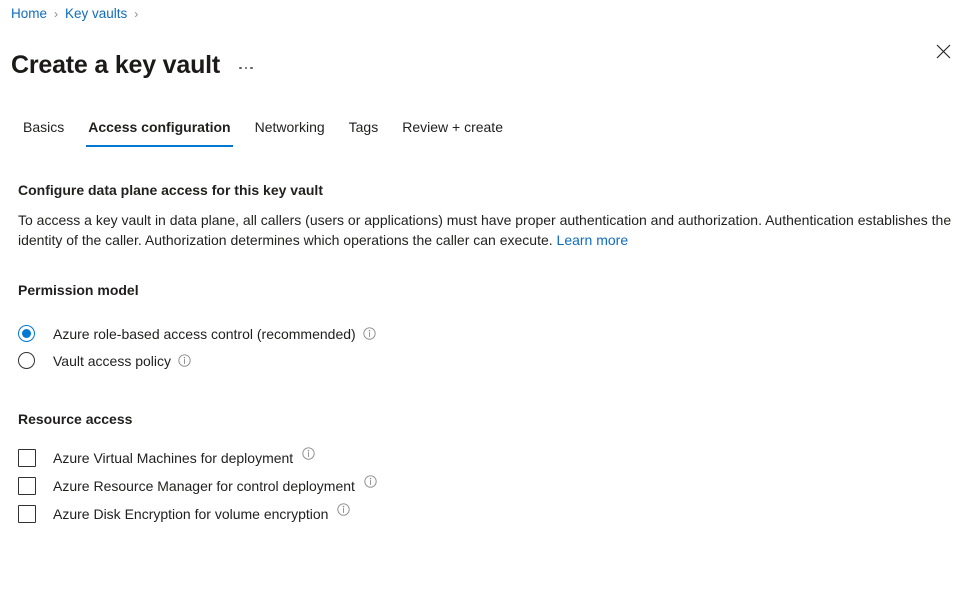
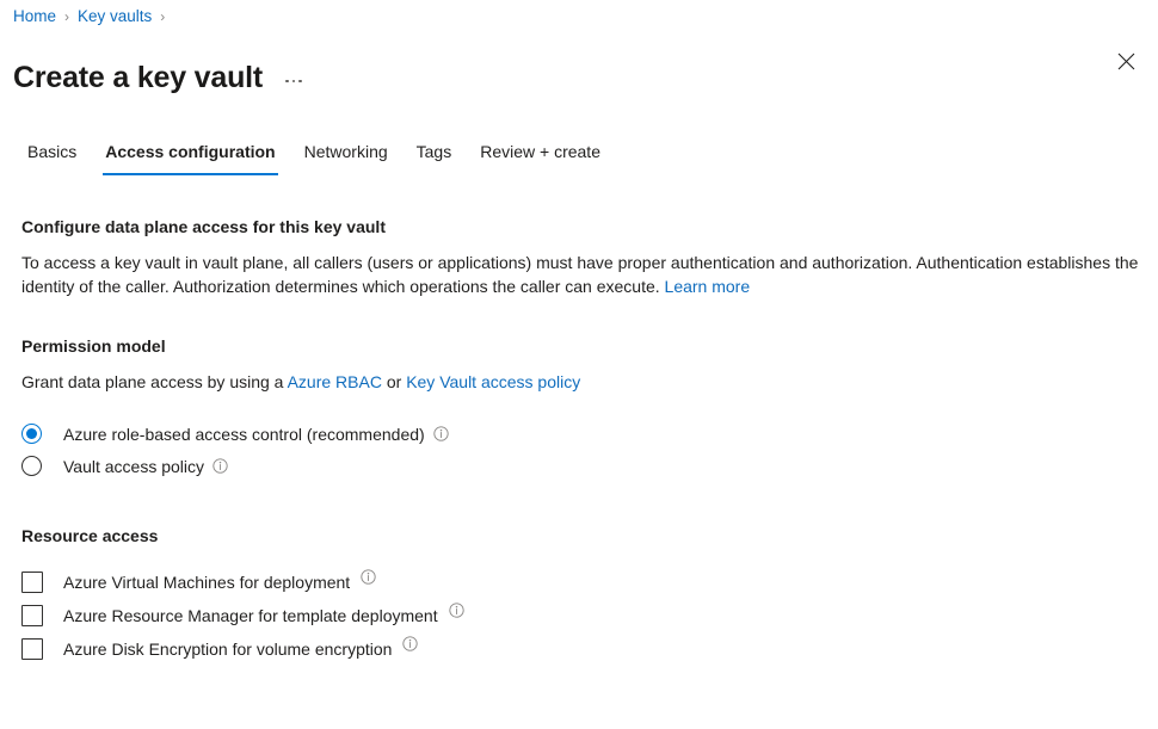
  Home
  ›
  Key vaults
  ›
  Create a key vault
  Basics
  Access configuration
  Networking
  Tags
  Review + create
  Configure data plane access for this key vault
- To access a key vault in data plane, all callers (users or applications) must have proper authentication and authorization. Authentication establishes the identity of the caller. Authorization determines which operations the caller can execute. Learn more
+ To access a key vault in vault plane, all callers (users or applications) must have proper authentication and authorization. Authentication establishes the identity of the caller. Authorization determines which operations the caller can execute. Learn more
  Permission model
+ Grant data plane access by using a Azure RBAC or Key Vault access policy
  Azure role-based access control (recommended)
  Vault access policy
  Resource access
  Azure Virtual Machines for deployment
- Azure Resource Manager for control deployment
+ Azure Resource Manager for template deployment
  Azure Disk Encryption for volume encryption
